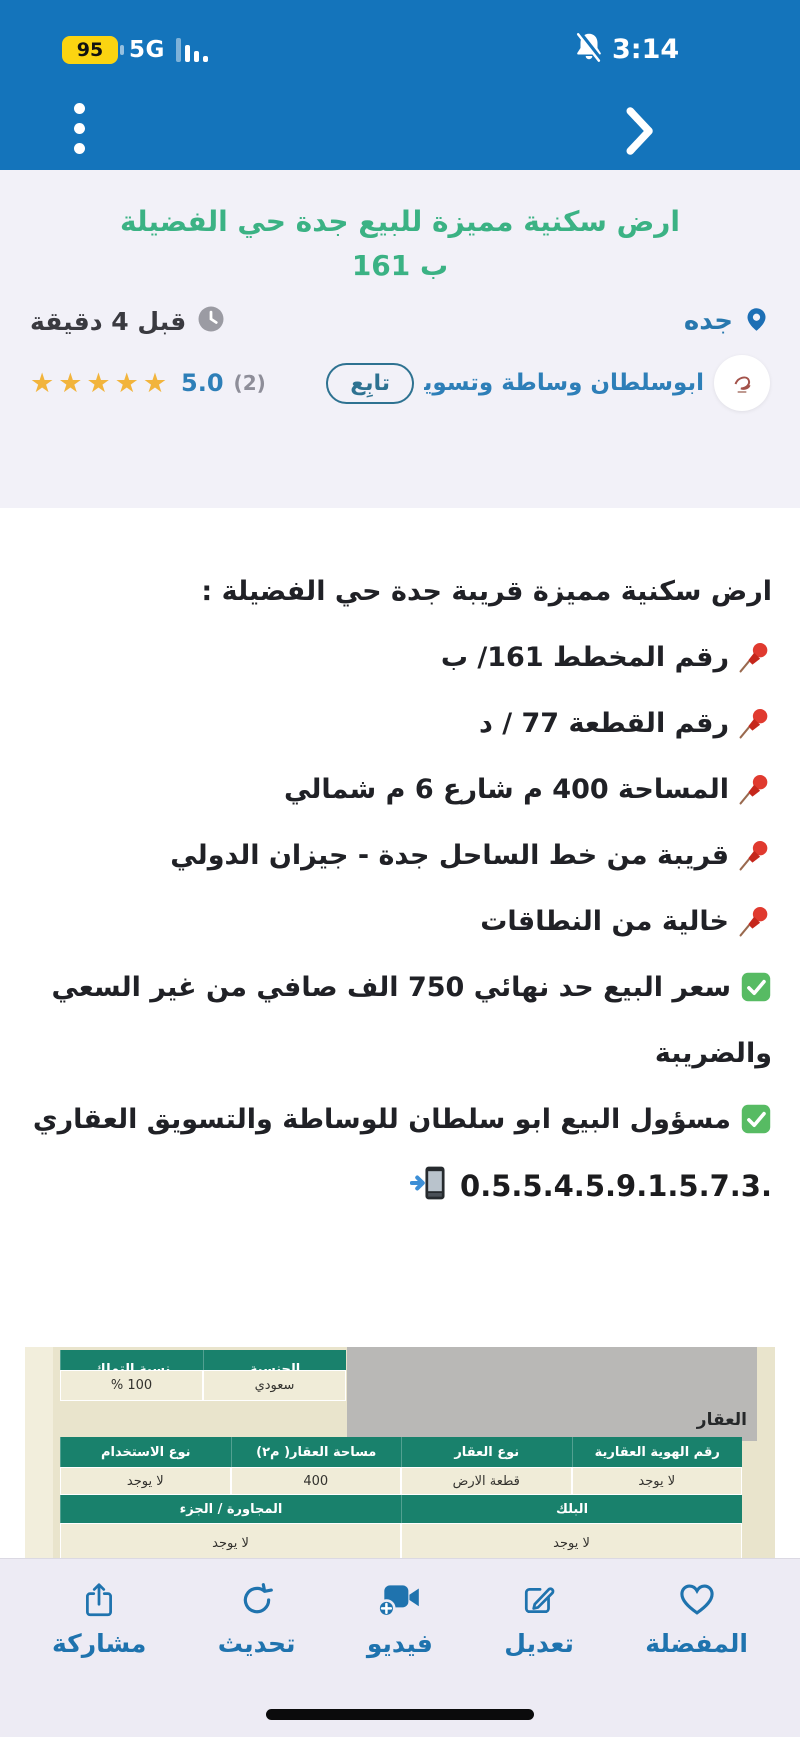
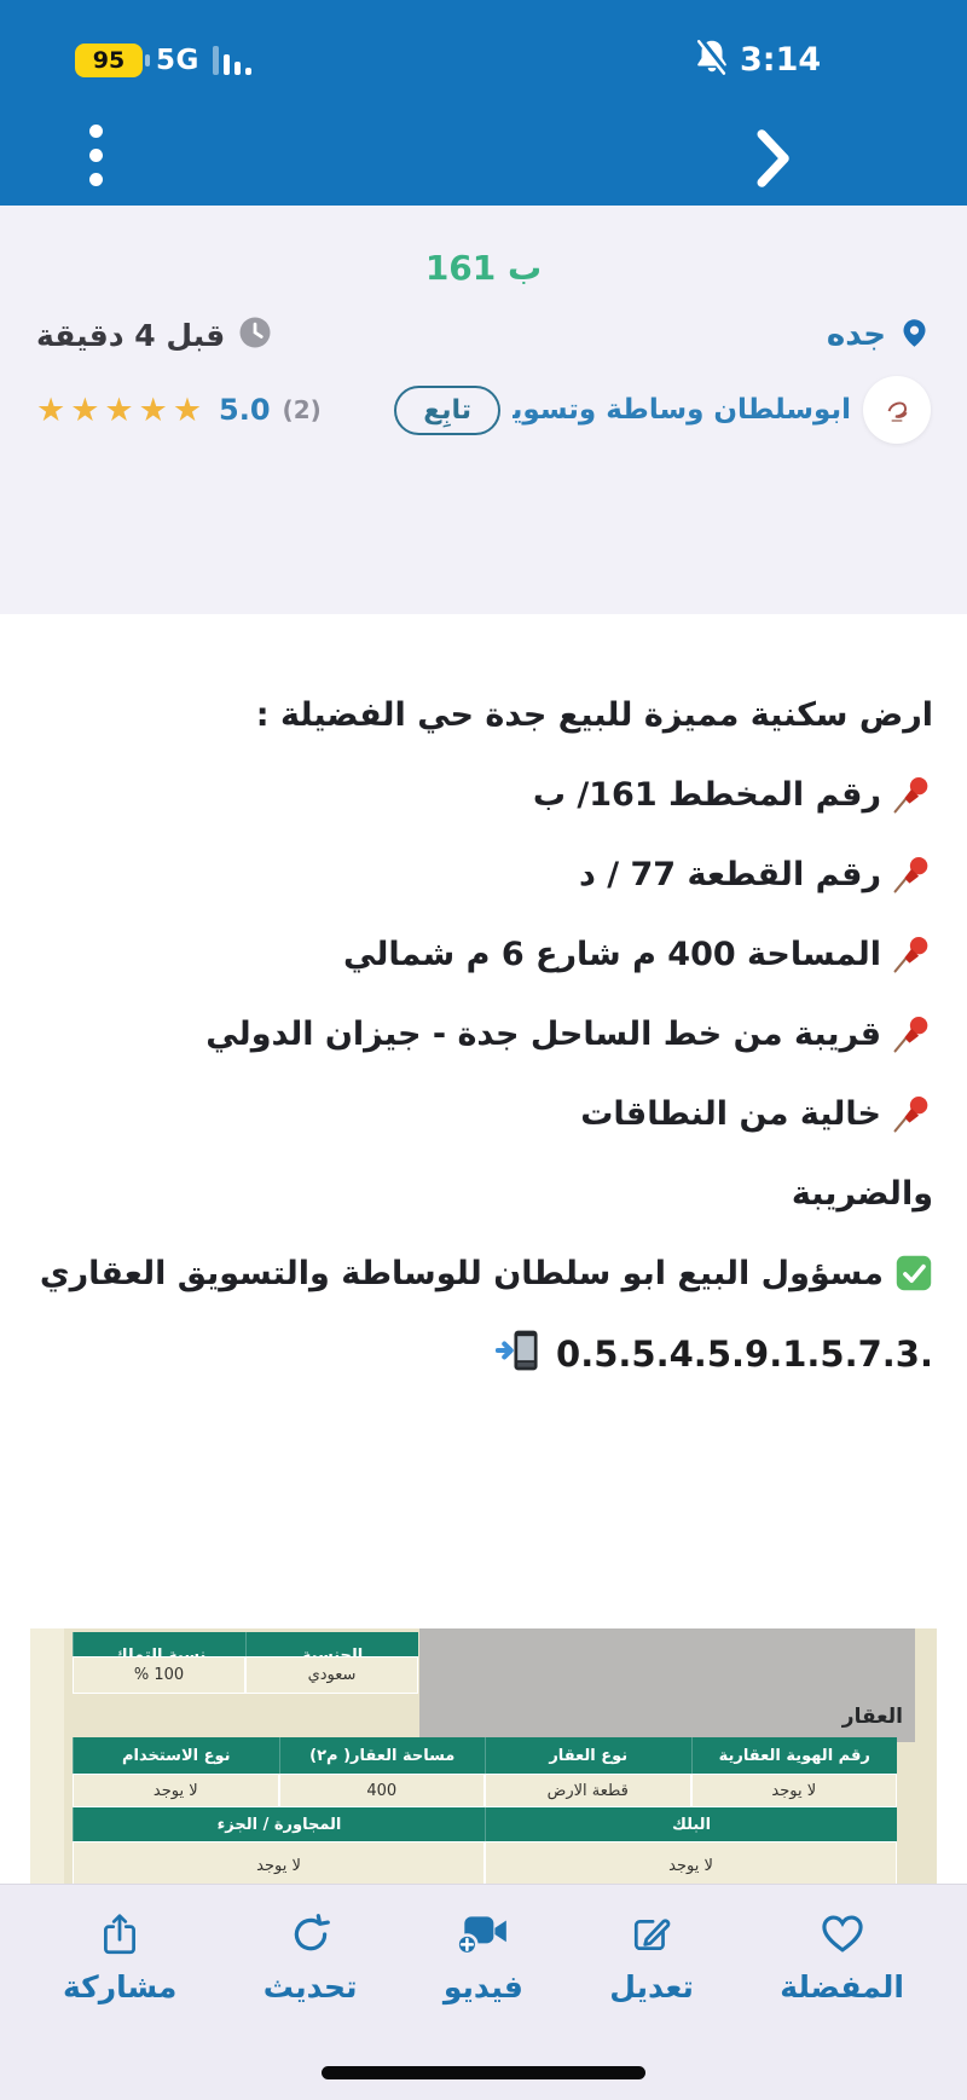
  95
  5G
  3:14
- ارض سكنية مميزة للبيع جدة حي الفضيلة
  161 ب
  جده
  قبل 4 دقيقة
  ابوسلطان وساطة وتسوي
  تابِع
  (2)
  5.0
  ★★★★★
- ارض سكنية مميزة قريبة جدة حي الفضيلة :
+ ارض سكنية مميزة للبيع جدة حي الفضيلة :
  رقم المخطط 161/ ب
  رقم القطعة 77 / د
  المساحة 400 م شارع 6 م شمالي
  قريبة من خط الساحل جدة - جيزان الدولي
  خالية من النطاقات
- سعر البيع حد نهائي 750 الف صافي من غير السعي
  والضريبة
  مسؤول البيع ابو سلطان للوساطة والتسويق العقاري
  0.5.5.4.5.9.1.5.7.3.
  سعودي
  % 100
  العقار
  رقم الهوية العقارية
  نوع العقار
  مساحة العقار( م٢)
  نوع الاستخدام
  لا يوجد
  قطعة الارض
  400
  لا يوجد
  البلك
  المجاورة / الجزء
  لا يوجد
  لا يوجد
  مشاركة
  تحديث
  فيديو
  تعديل
  المفضلة
